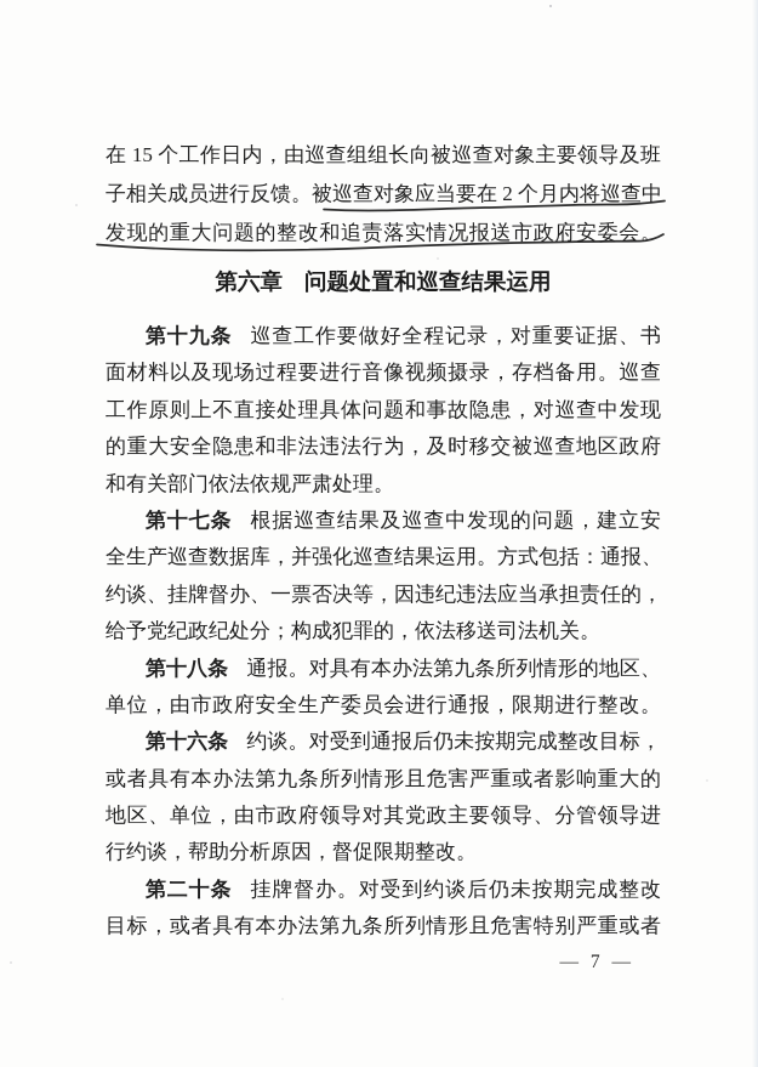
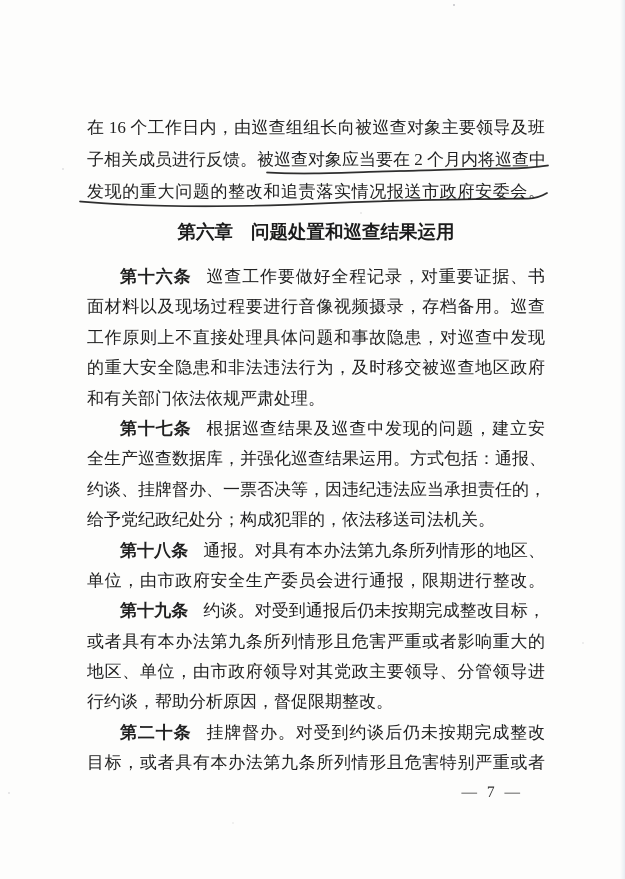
- 在 15 个工作日内，由巡查组组长向被巡查对象主要领导及班
+ 在 16 个工作日内，由巡查组组长向被巡查对象主要领导及班
  子相关成员进行反馈。被巡查对象应当要在 2 个月内将巡查中
  发现的重大问题的整改和追责落实情况报送市政府安委会。
  第六章 问题处置和巡查结果运用
- 第十九条 巡查工作要做好全程记录，对重要证据、书
+ 第十六条 巡查工作要做好全程记录，对重要证据、书
  面材料以及现场过程要进行音像视频摄录，存档备用。巡查
  工作原则上不直接处理具体问题和事故隐患，对巡查中发现
  的重大安全隐患和非法违法行为，及时移交被巡查地区政府
  和有关部门依法依规严肃处理。
  第十七条 根据巡查结果及巡查中发现的问题，建立安
  全生产巡查数据库，并强化巡查结果运用。方式包括：通报、
  约谈、挂牌督办、一票否决等，因违纪违法应当承担责任的，
  给予党纪政纪处分；构成犯罪的，依法移送司法机关。
  第十八条 通报。对具有本办法第九条所列情形的地区、
  单位，由市政府安全生产委员会进行通报，限期进行整改。
- 第十六条 约谈。对受到通报后仍未按期完成整改目标，
+ 第十九条 约谈。对受到通报后仍未按期完成整改目标，
  或者具有本办法第九条所列情形且危害严重或者影响重大的
  地区、单位，由市政府领导对其党政主要领导、分管领导进
  行约谈，帮助分析原因，督促限期整改。
  第二十条 挂牌督办。对受到约谈后仍未按期完成整改
  目标，或者具有本办法第九条所列情形且危害特别严重或者
  — 7 —
